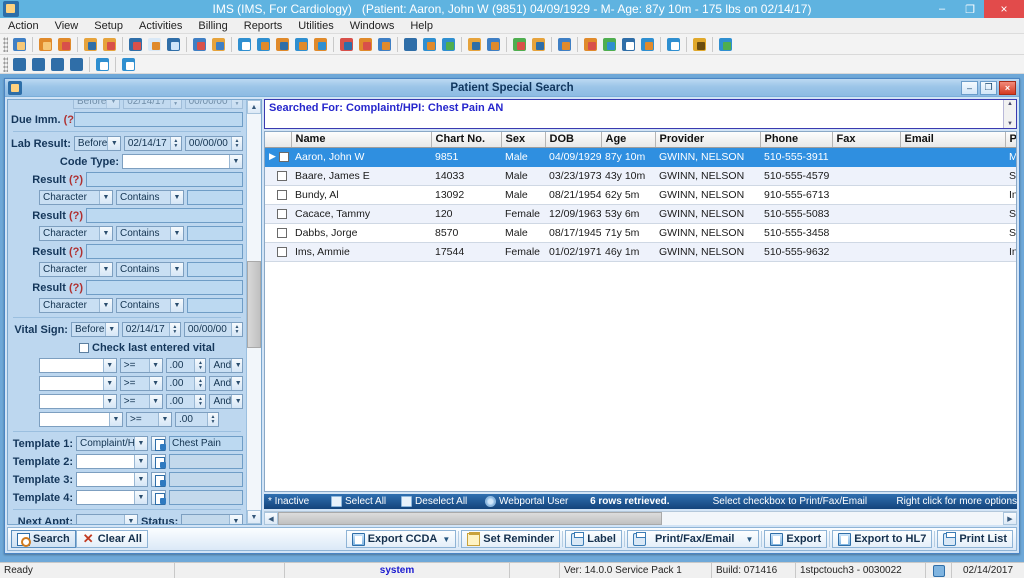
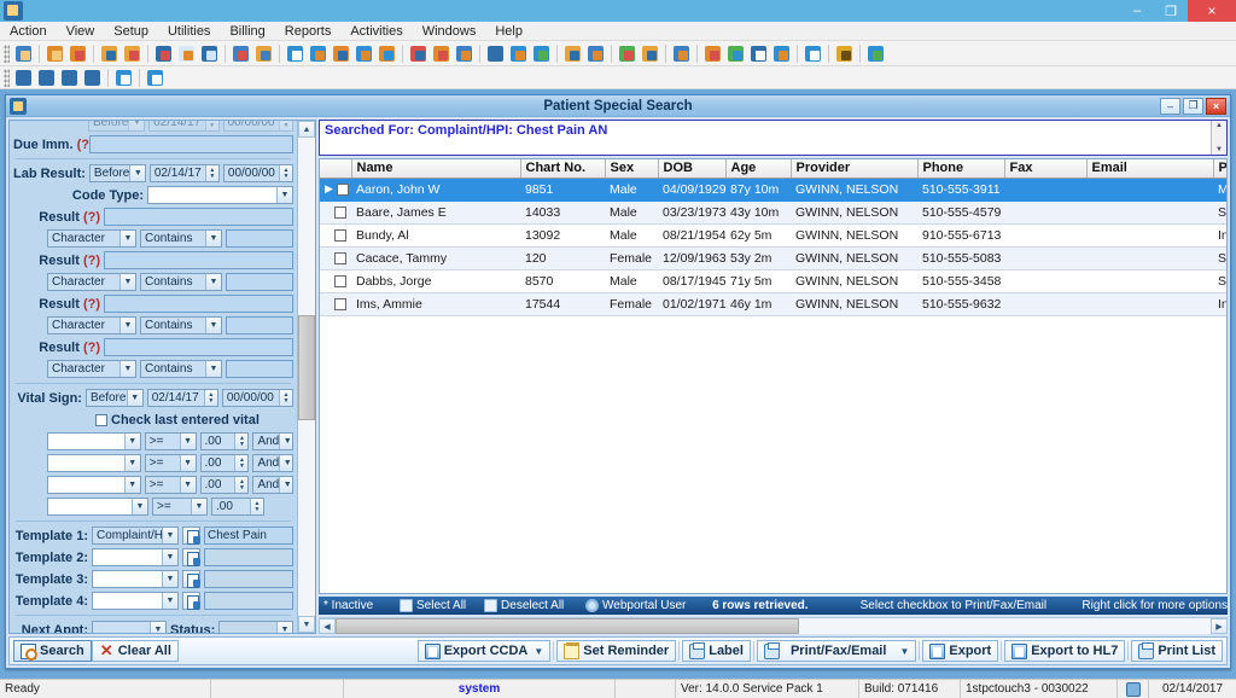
- IMS (IMS, For Cardiology) (Patient: Aaron, John W (9851) 04/09/1929 - M- Age: 87y 10m - 175 lbs on 02/14/17)
  –
  ❐
  ×
  Action
  View
  Setup
- Activities
+ Utilities
  Billing
  Reports
- Utilities
+ Activities
  Windows
  Help
  Patient Special Search
  –
  ❐
  ×
  Before
  02/14/17
  00/00/00
  Due Imm. (?
  Lab Result:
  Before
  02/14/17
  00/00/00
  Code Type:
  Result (?)
  Character
  Contains
  Result (?)
  Character
  Contains
  Result (?)
  Character
  Contains
  Result (?)
  Character
  Contains
  Vital Sign:
  Before
  02/14/17
  00/00/00
  Check last entered vital
  >=
  .00
  And
  >=
  .00
  And
  >=
  .00
  And
  >=
  .00
  Template 1:
  Complaint/H
  Chest Pain
  Template 2:
  Template 3:
  Template 4:
  Next Appt:
  Status:
  Searched For: Complaint/HPI: Chest Pain AN
  	Name	Chart No.	Sex	DOB	Age	Provider	Phone	Fax	Email	P
  ▶	Aaron, John W	9851	Male	04/09/1929	87y 10m	GWINN, NELSON	510-555-3911			M
  	Baare, James E	14033	Male	03/23/1973	43y 10m	GWINN, NELSON	510-555-4579			S
  	Bundy, Al	13092	Male	08/21/1954	62y 5m	GWINN, NELSON	910-555-6713			In
- 	Cacace, Tammy	120	Female	12/09/1963	53y 6m	GWINN, NELSON	510-555-5083			S
+ 	Cacace, Tammy	120	Female	12/09/1963	53y 2m	GWINN, NELSON	510-555-5083			S
  	Dabbs, Jorge	8570	Male	08/17/1945	71y 5m	GWINN, NELSON	510-555-3458			S
  	Ims, Ammie	17544	Female	01/02/1971	46y 1m	GWINN, NELSON	510-555-9632			In
  * Inactive
  Select All
  Deselect All
  Webportal User
  6 rows retrieved.
  Select checkbox to Print/Fax/Email
  Right click for more options
  Search
  ✕
  Clear All
  Export CCDA
  ▼
  Set Reminder
  Label
  Print/Fax/Email
  ▼
  Export
  Export to HL7
  Print List
  Ready
  system
  Ver: 14.0.0 Service Pack 1
  Build: 071416
  1stpctouch3 - 0030022
  02/14/2017
